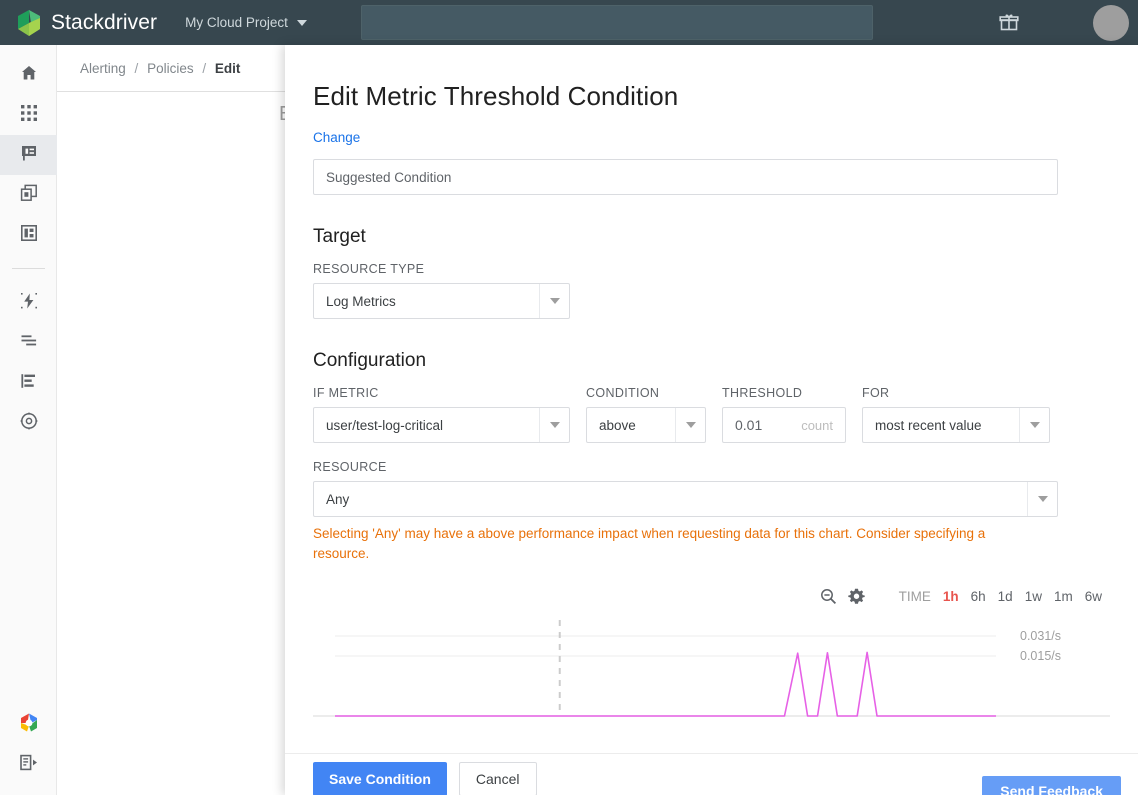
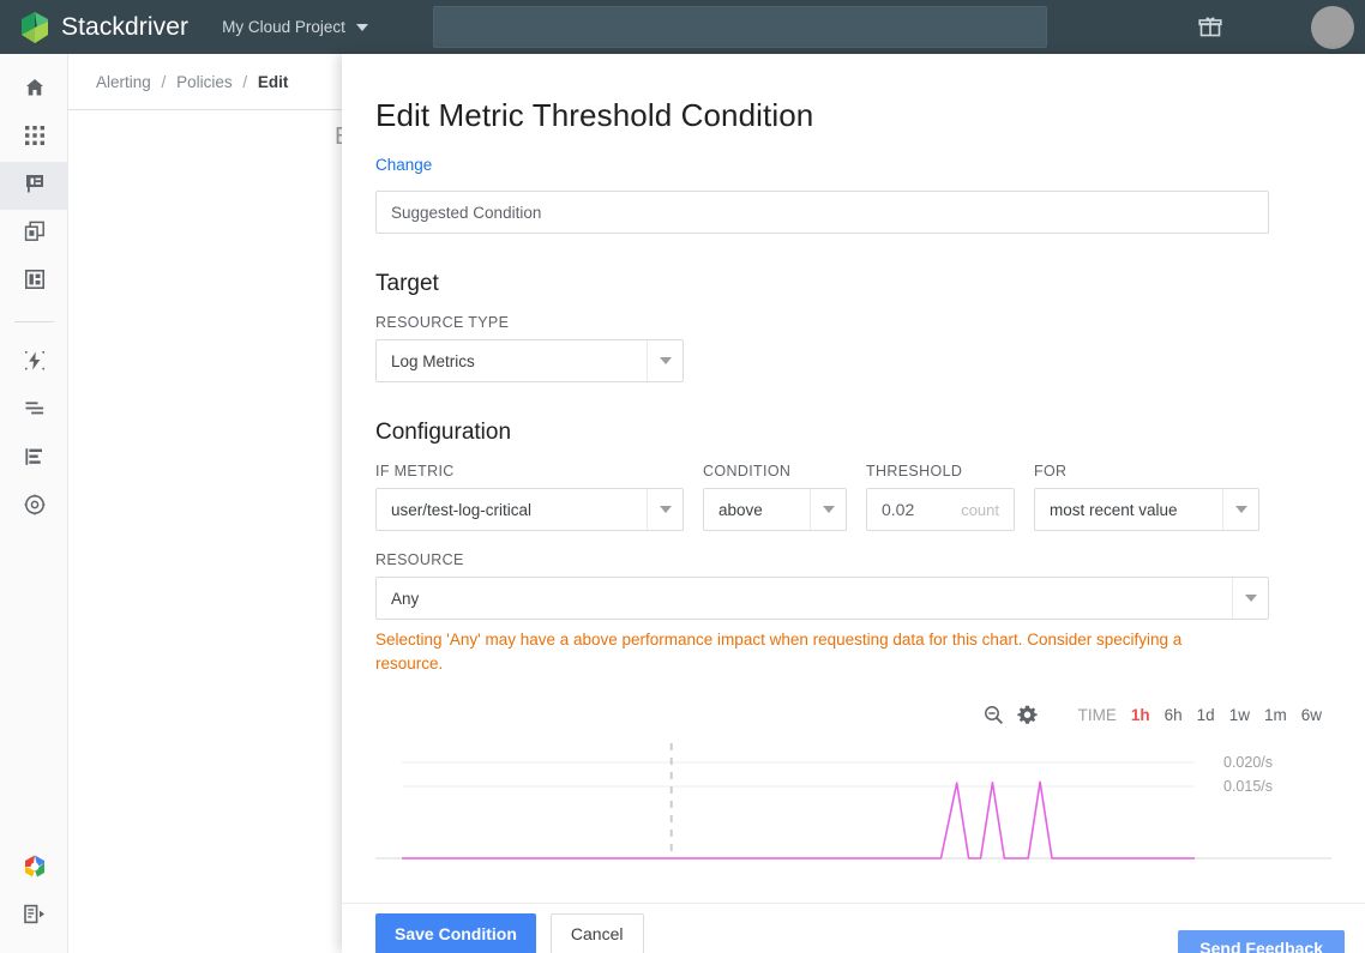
  Stackdriver
  My Cloud Project
  Alerting / Policies / Edit
  Edit Metric Threshold Condition
  Change
  Suggested Condition
  Target
  RESOURCE TYPE
  Log Metrics
  Configuration
  IF METRIC
  user/test-log-critical
  CONDITION
  above
  THRESHOLD
- 0.01
+ 0.02
  count
  FOR
  most recent value
  RESOURCE
  Any
  Selecting 'Any' may have a above performance impact when requesting data for this chart. Consider specifying a resource.
  TIME
  1h
  6h
  1d
  1w
  1m
  6w
  0.015/s
- 0.031/s
+ 0.020/s
  Save Condition
  Cancel
  Send Feedback
